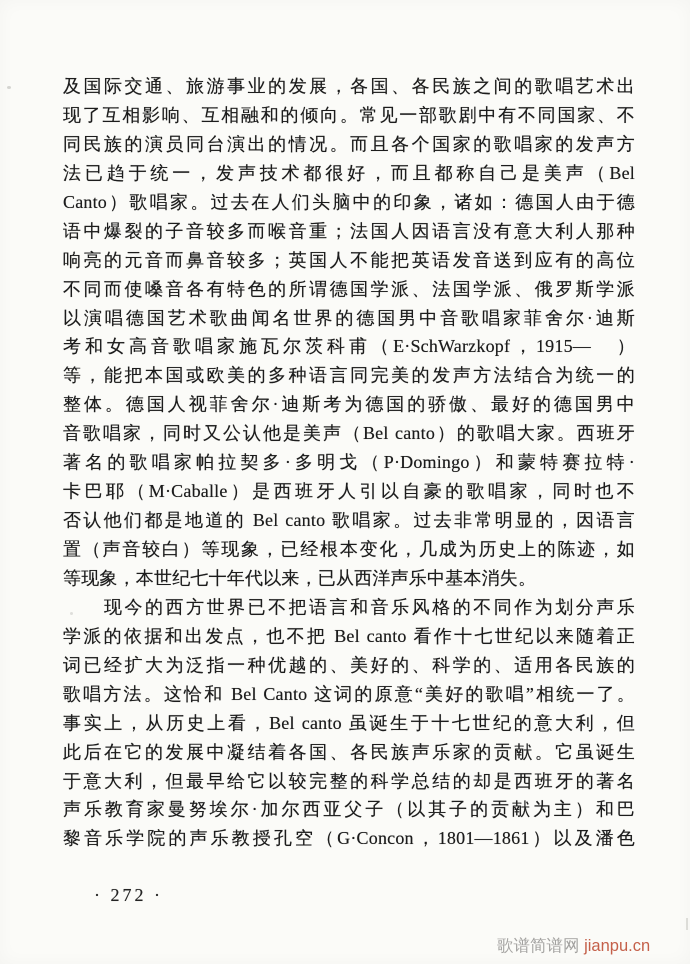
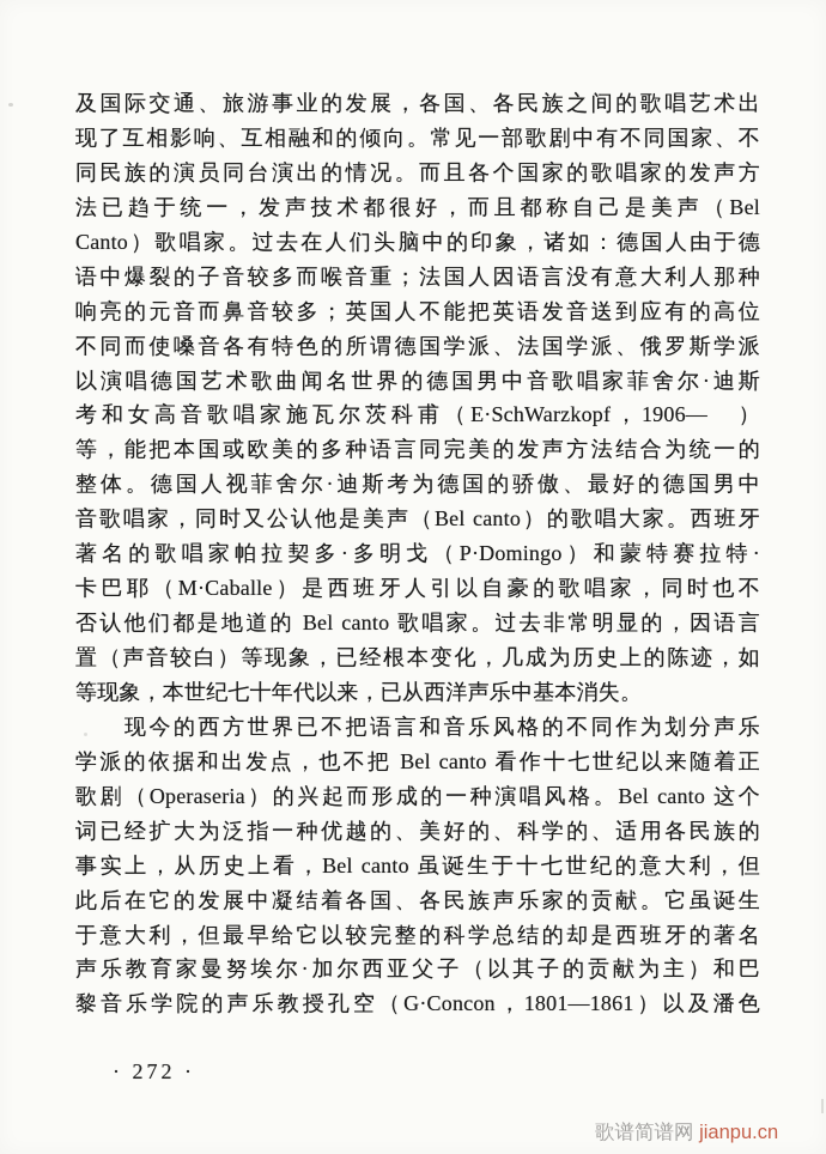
  及国际交通、旅游事业的发展，各国、各民族之间的歌唱艺术出
  现了互相影响、互相融和的倾向。常见一部歌剧中有不同国家、不
  同民族的演员同台演出的情况。而且各个国家的歌唱家的发声方
  法已趋于统一，发声技术都很好，而且都称自己是美声（Bel
  Canto）歌唱家。过去在人们头脑中的印象，诸如：德国人由于德
  语中爆裂的子音较多而喉音重；法国人因语言没有意大利人那种
  响亮的元音而鼻音较多；英国人不能把英语发音送到应有的高位
  不同而使嗓音各有特色的所谓德国学派、法国学派、俄罗斯学派
  以演唱德国艺术歌曲闻名世界的德国男中音歌唱家菲舍尔·迪斯
- 考和女高音歌唱家施瓦尔茨科甫（E·SchWarzkopf，1915— ）
+ 考和女高音歌唱家施瓦尔茨科甫（E·SchWarzkopf，1906— ）
  等，能把本国或欧美的多种语言同完美的发声方法结合为统一的
  整体。德国人视菲舍尔·迪斯考为德国的骄傲、最好的德国男中
  音歌唱家，同时又公认他是美声（Bel canto）的歌唱大家。西班牙
  著名的歌唱家帕拉契多·多明戈（P·Domingo）和蒙特赛拉特·
  卡巴耶（M·Caballe）是西班牙人引以自豪的歌唱家，同时也不
  否认他们都是地道的 Bel canto 歌唱家。过去非常明显的，因语言
  置（声音较白）等现象，已经根本变化，几成为历史上的陈迹，如
  等现象，本世纪七十年代以来，已从西洋声乐中基本消失。
  现今的西方世界已不把语言和音乐风格的不同作为划分声乐
  学派的依据和出发点，也不把 Bel canto 看作十七世纪以来随着正
+ 歌剧（Operaseria）的兴起而形成的一种演唱风格。Bel canto 这个
  词已经扩大为泛指一种优越的、美好的、科学的、适用各民族的
- 歌唱方法。这恰和 Bel Canto 这词的原意“美好的歌唱”相统一了。
  事实上，从历史上看，Bel canto 虽诞生于十七世纪的意大利，但
  此后在它的发展中凝结着各国、各民族声乐家的贡献。它虽诞生
  于意大利，但最早给它以较完整的科学总结的却是西班牙的著名
  声乐教育家曼努埃尔·加尔西亚父子（以其子的贡献为主）和巴
  黎音乐学院的声乐教授孔空（G·Concon，1801—1861）以及潘色
  · 272 ·
  歌谱简谱网 jianpu.cn
